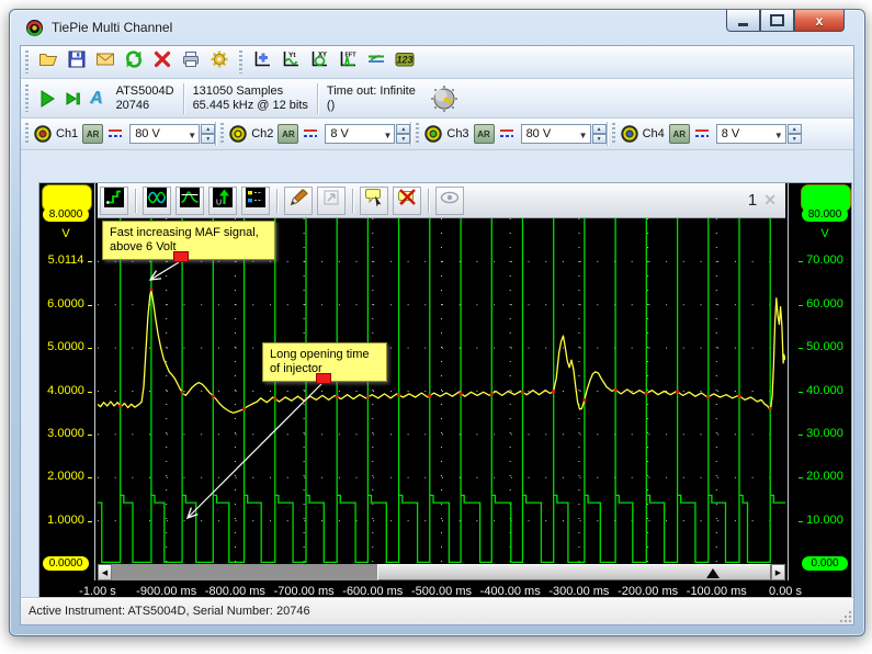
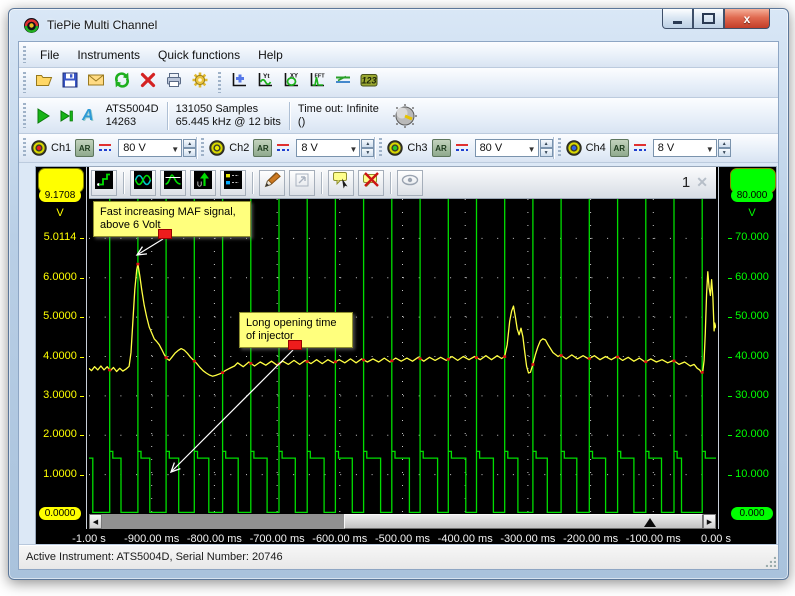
  TiePie Multi Channel
  x
+ File
+ Instruments
+ Quick functions
+ Help
  123
  A
  ATS5004D
- 20746
+ 14263
  131050 Samples
  65.445 kHz @ 12 bits
  Time out: Infinite
  ()
  Ch1
  AR
  80 V
  ▼
  Ch2
  AR
  8 V
  ▼
  Ch3
  AR
  80 V
  ▼
  Ch4
  AR
  8 V
  ▼
- 8.0000
+ 9.1708
  V
  0.0000
  5.0114
  6.0000
  5.0000
  4.0000
  3.0000
  2.0000
  1.0000
  1
  ✕
  Fast increasing MAF signal,
  above 6 Volt
  Long opening time
  of injector
  80.000
  V
  0.000
  70.000
  60.000
  50.000
  40.000
  30.000
  20.000
  10.000
  -1.00 s
  -900.00 ms
  -800.00 ms
  -700.00 ms
  -600.00 ms
  -500.00 ms
  -400.00 ms
  -300.00 ms
  -200.00 ms
  -100.00 ms
  0.00 s
  Active Instrument: ATS5004D, Serial Number: 20746
